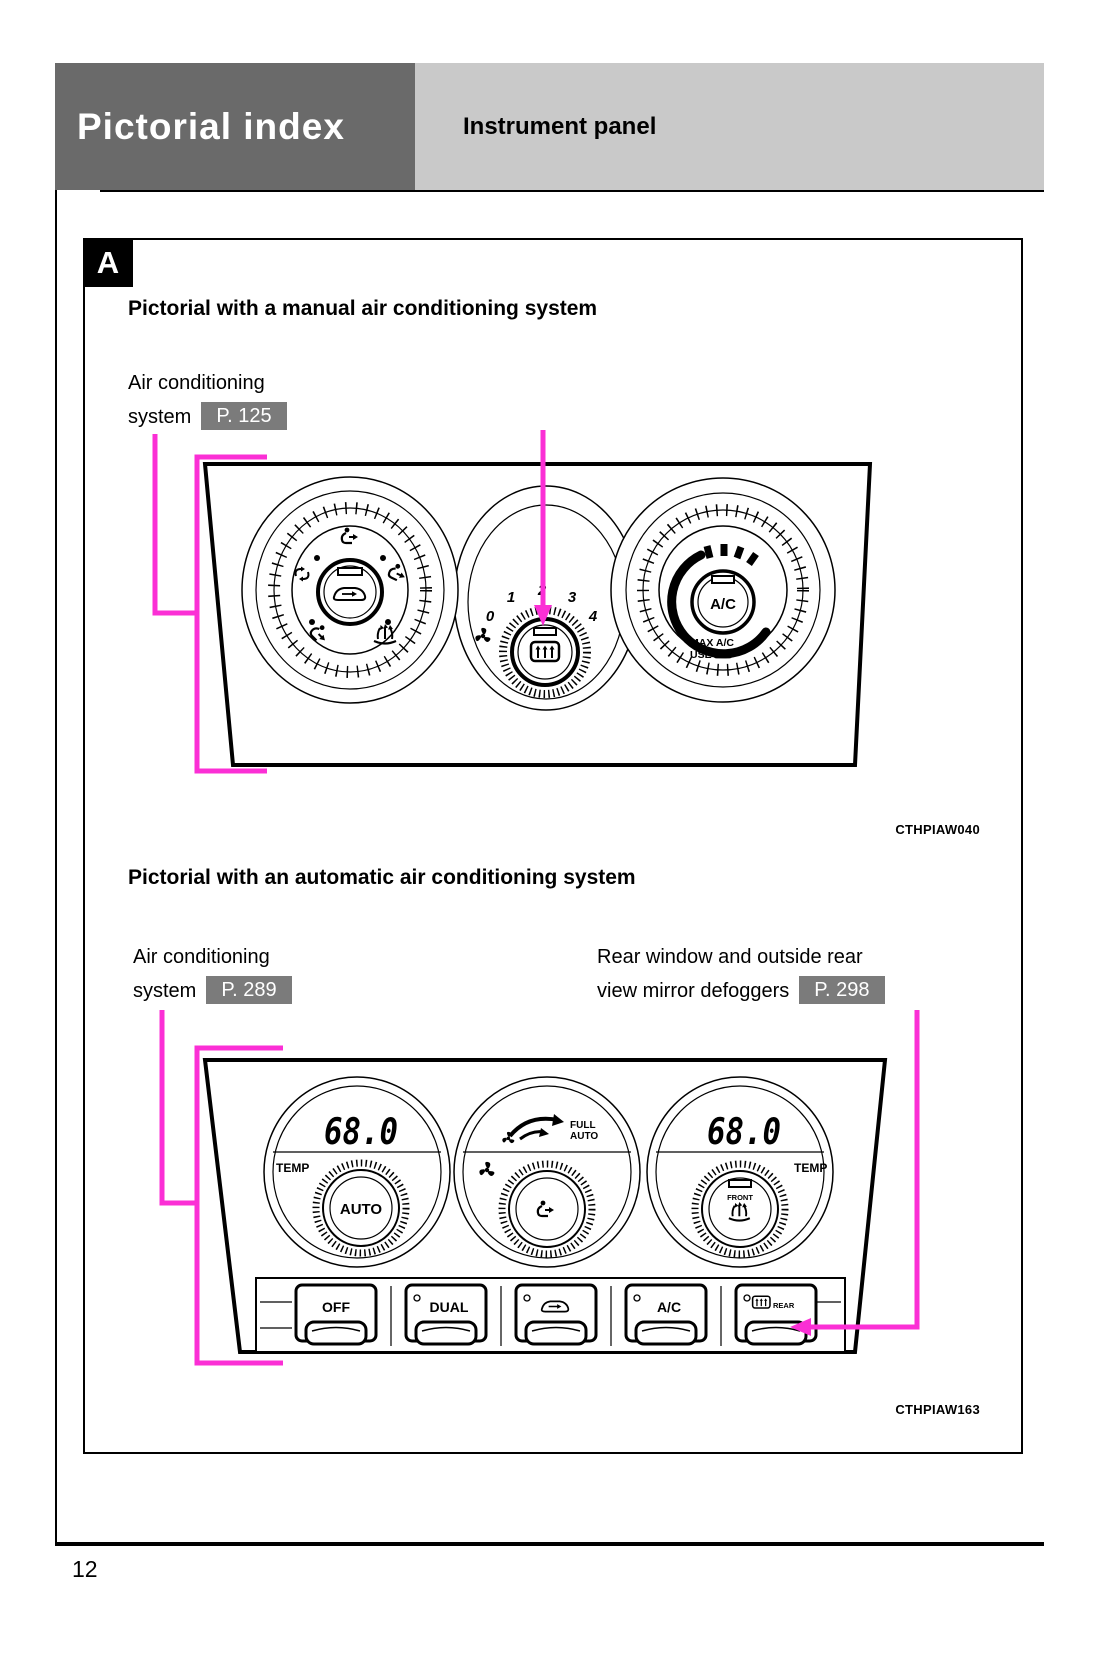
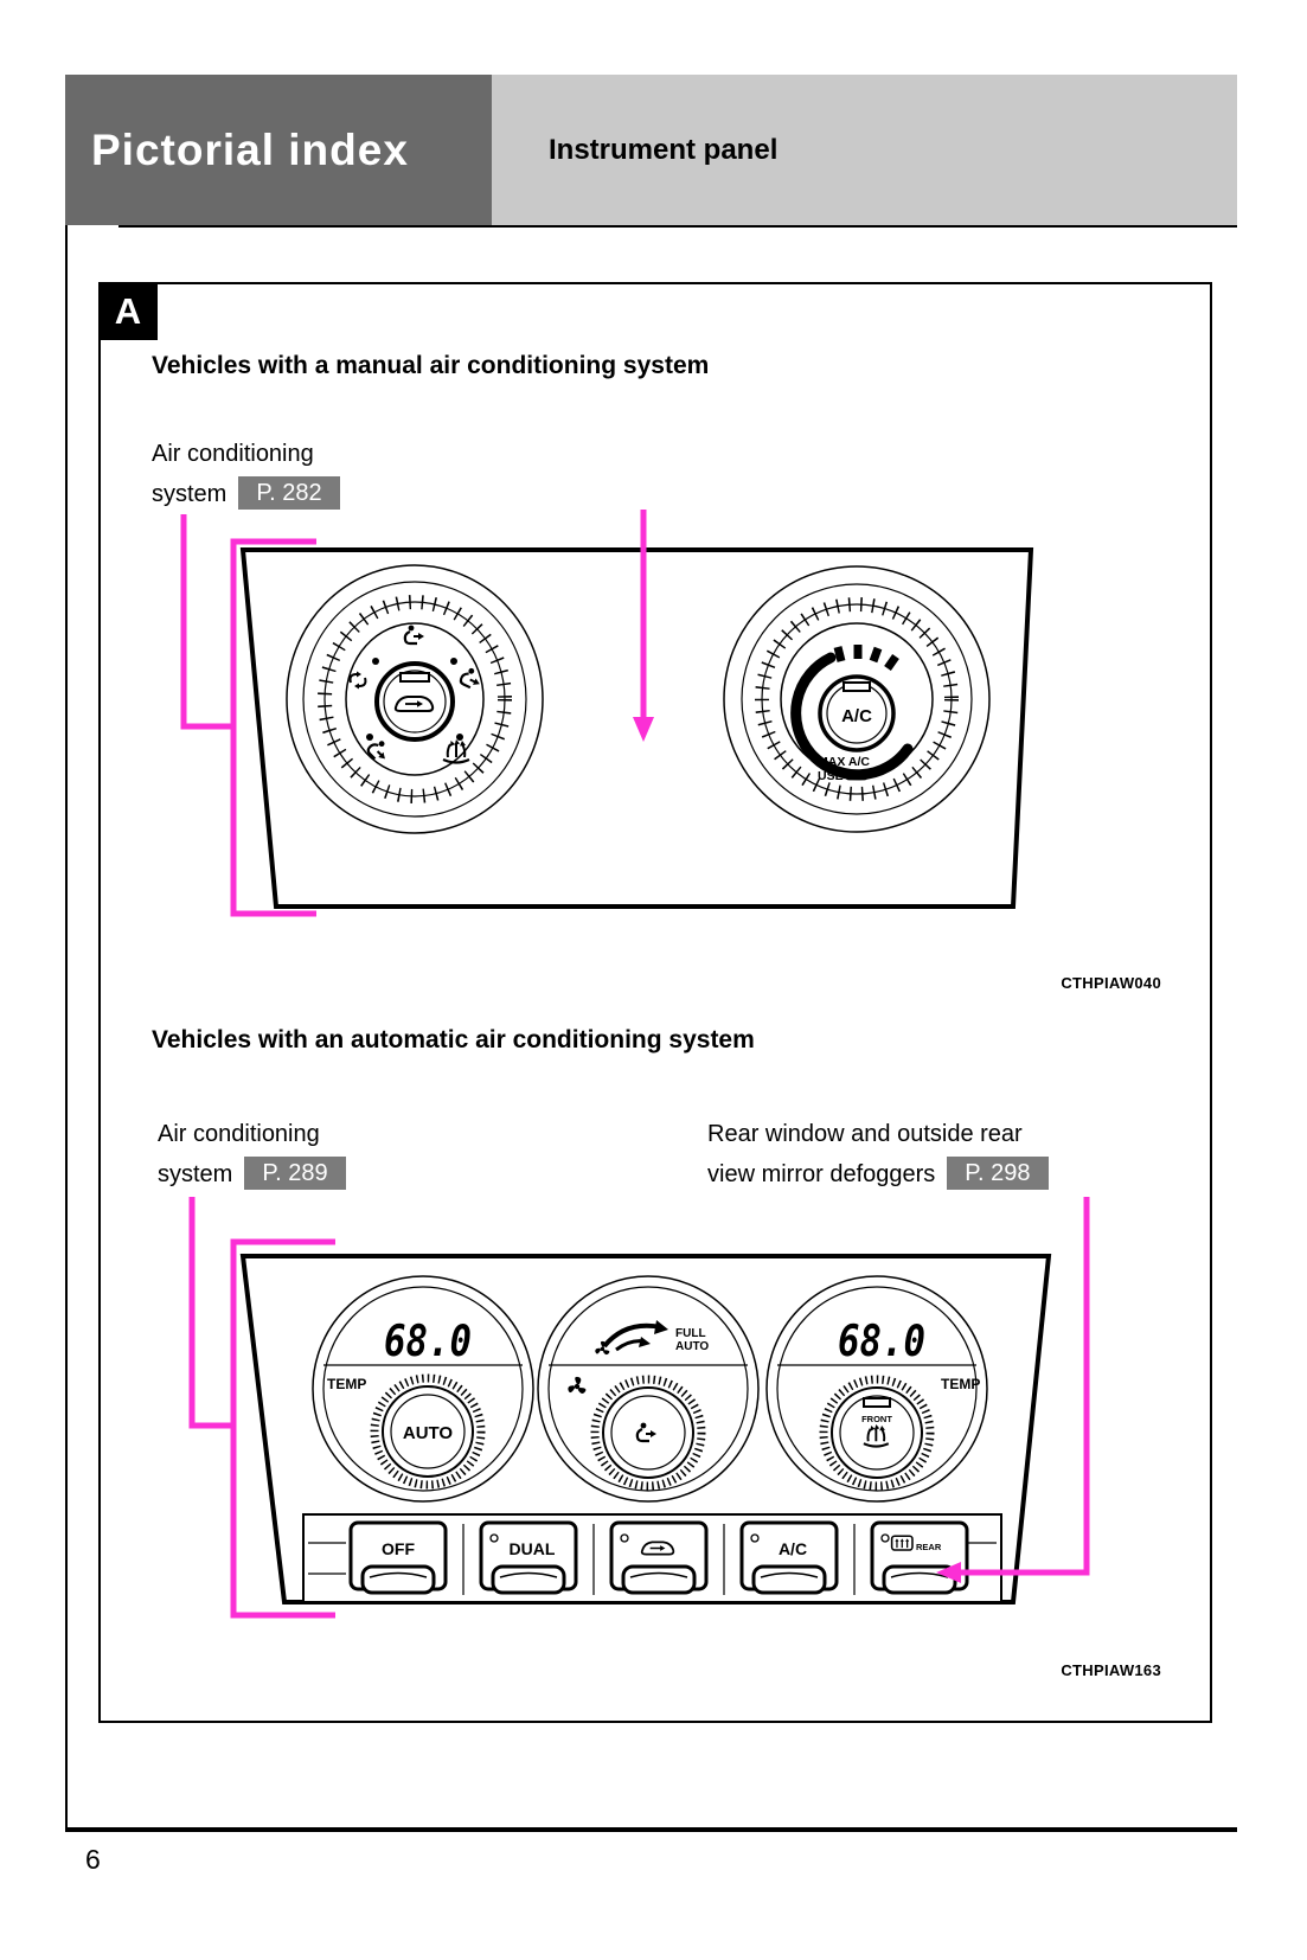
  Pictorial index
  Instrument panel
  A
- Pictorial with a manual air conditioning system
+ Vehicles with a manual air conditioning system
  Air conditioning
- system P. 125
+ system P. 282
- 0
- 1
- 3
- 4
  A/C
  MAX A/C
  USE
  CTHPIAW040
- Pictorial with an automatic air conditioning system
+ Vehicles with an automatic air conditioning system
  Air conditioning
  system P. 289
  Rear window and outside rear
  view mirror defoggers P. 298
  68.0
  TEMP
  AUTO
  FULL
  AUTO
  68.0
  TEMP
  FRONT
  OFF
  DUAL
  A/C
  REAR
  CTHPIAW163
- 12
+ 6
